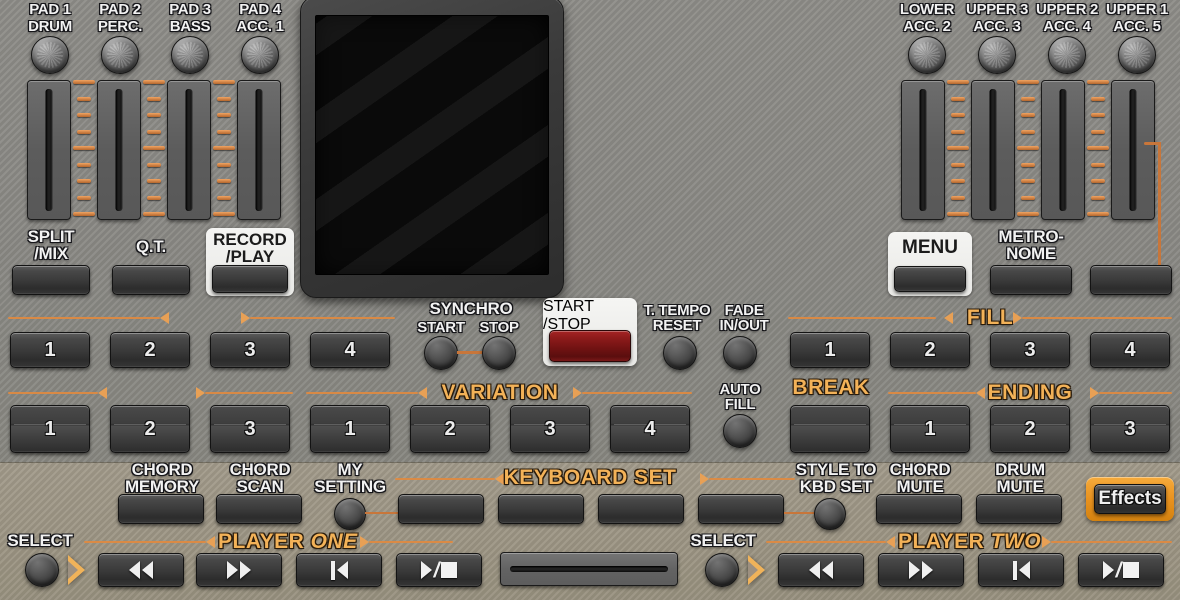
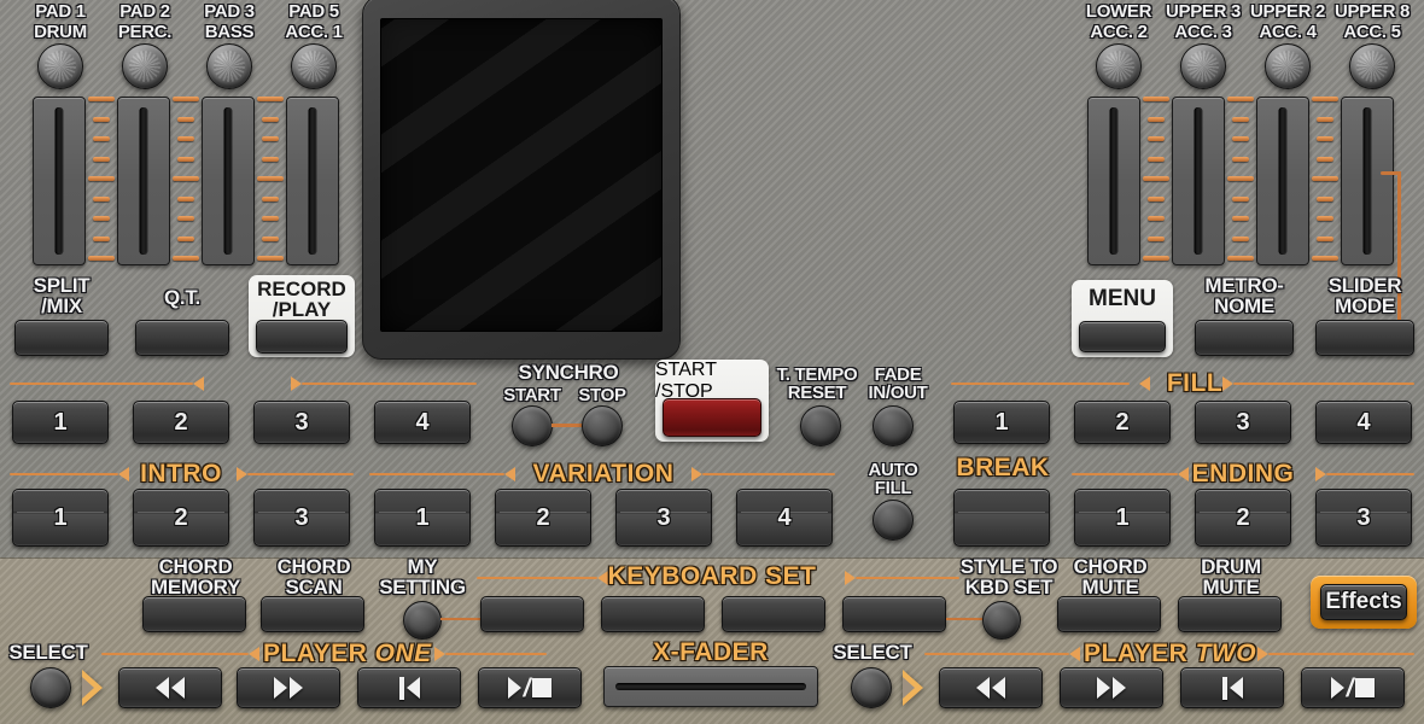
  PAD 1
  DRUM
  PAD 2
  PERC.
  PAD 3
  BASS
- PAD 4
+ PAD 5
  ACC. 1
  SPLIT
  /MIX
  Q.T.
  RECORD
  /PLAY
  LOWER
  ACC. 2
  UPPER 3
  ACC. 3
  UPPER 2
  ACC. 4
- UPPER 1
+ UPPER 8
  ACC. 5
  MENU
  METRO-
  NOME
+ SLIDER
+ MODE
  1
  2
  3
  4
+ INTRO
  1
  2
  3
  VARIATION
  1
  2
  3
  4
  SYNCHRO
  START
  STOP
  START /STOP
  T. TEMPO
  RESET
  FADE
  IN/OUT
  AUTO
  FILL
  FILL
  1
  2
  3
  4
  BREAK
  ENDING
  1
  2
  3
  CHORD
  MEMORY
  CHORD
  SCAN
  MY
  SETTING
  KEYBOARD SET
  STYLE TO
  KBD SET
  CHORD
  MUTE
  DRUM
  MUTE
  Effects
  SELECT
  PLAYER ONE
  /
+ X-FADER
  SELECT
  PLAYER TWO
  /
